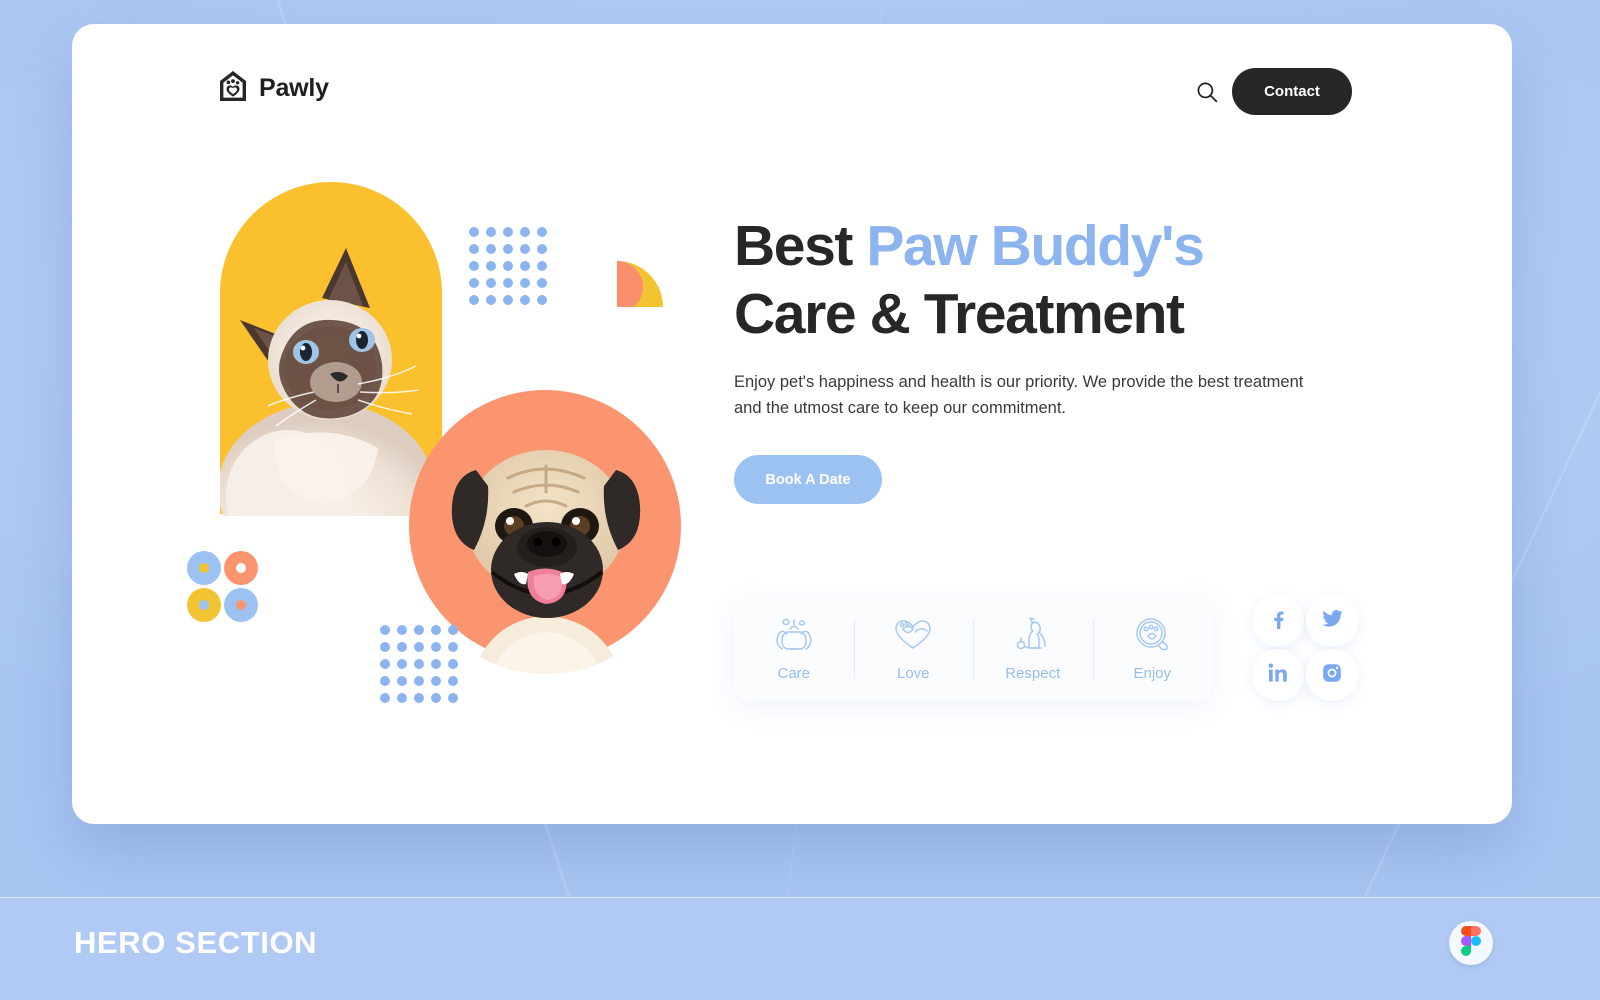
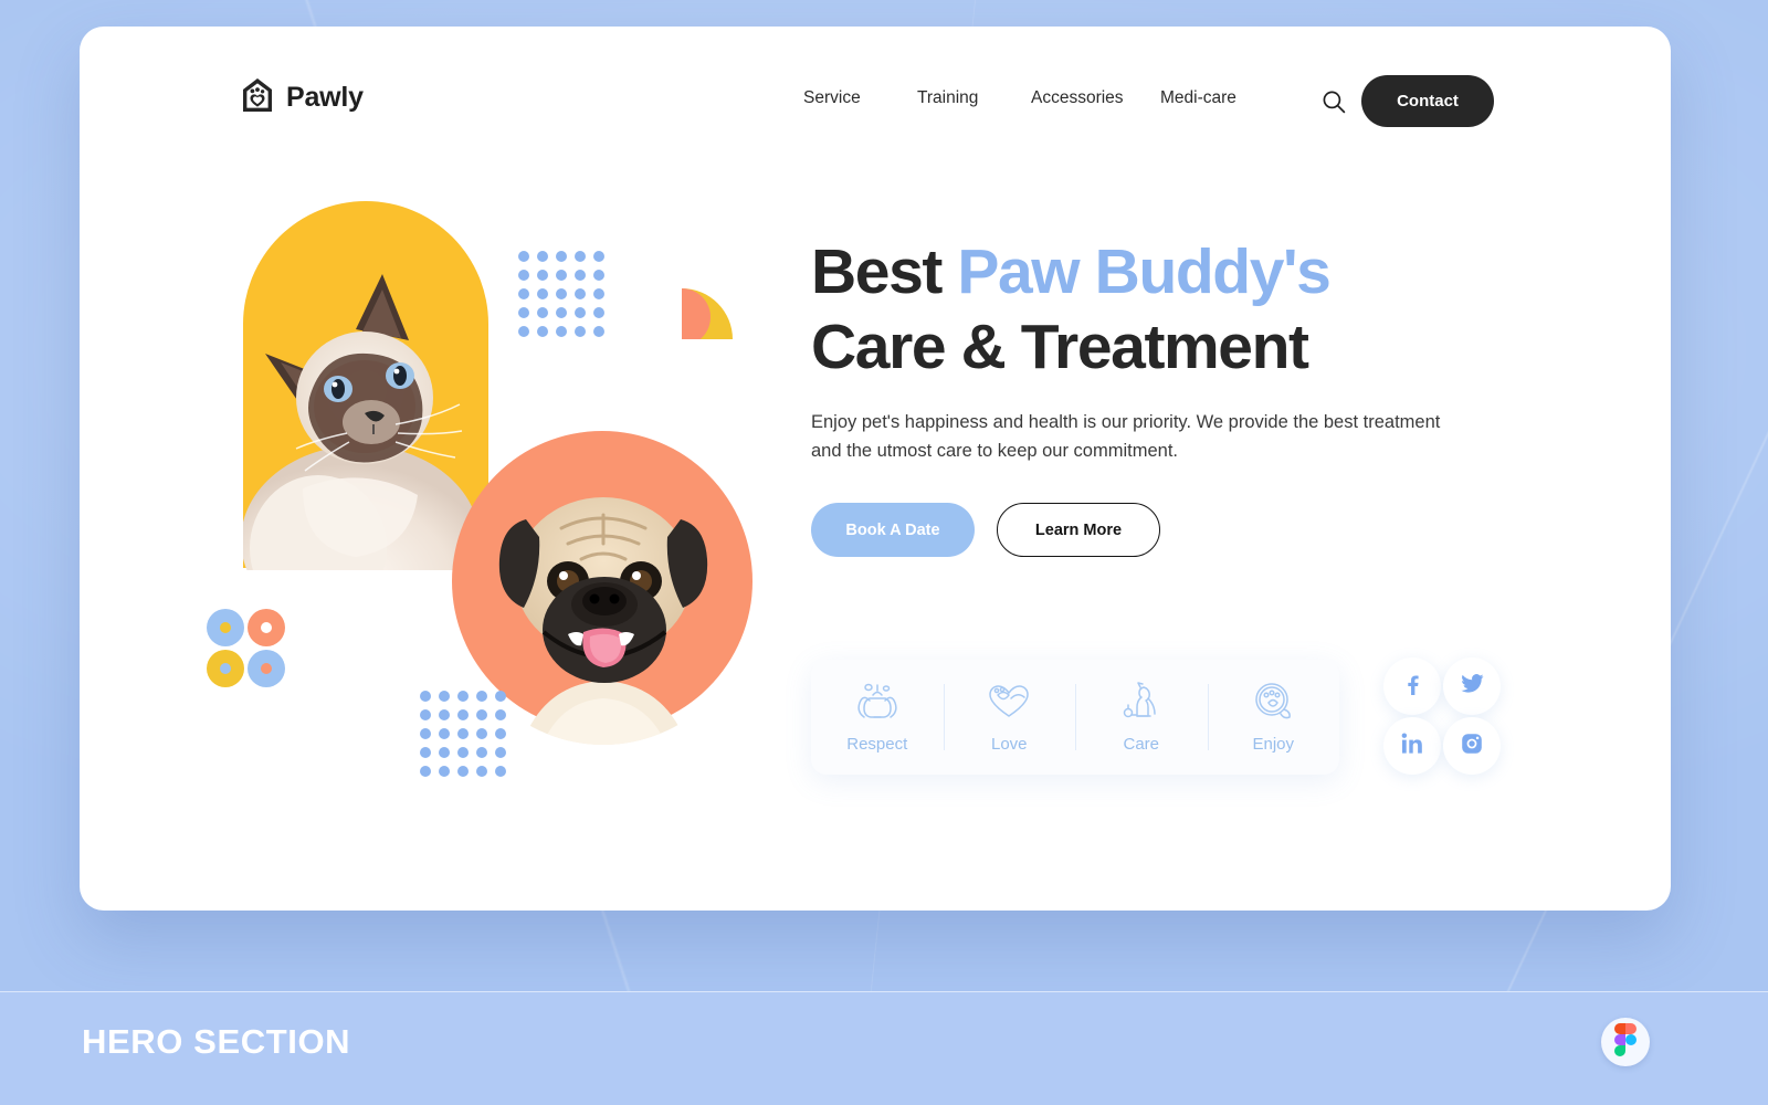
  Pawly
+ Service
+ Training
+ Accessories
+ Medi-care
  Contact
  Best Paw Buddy's
  Care & Treatment
  Enjoy pet's happiness and health is our priority. We provide the best treatment and the utmost care to keep our commitment.
  Book A Date
+ Learn More
- Care
+ Respect
  Love
- Respect
+ Care
  Enjoy
  HERO SECTION
